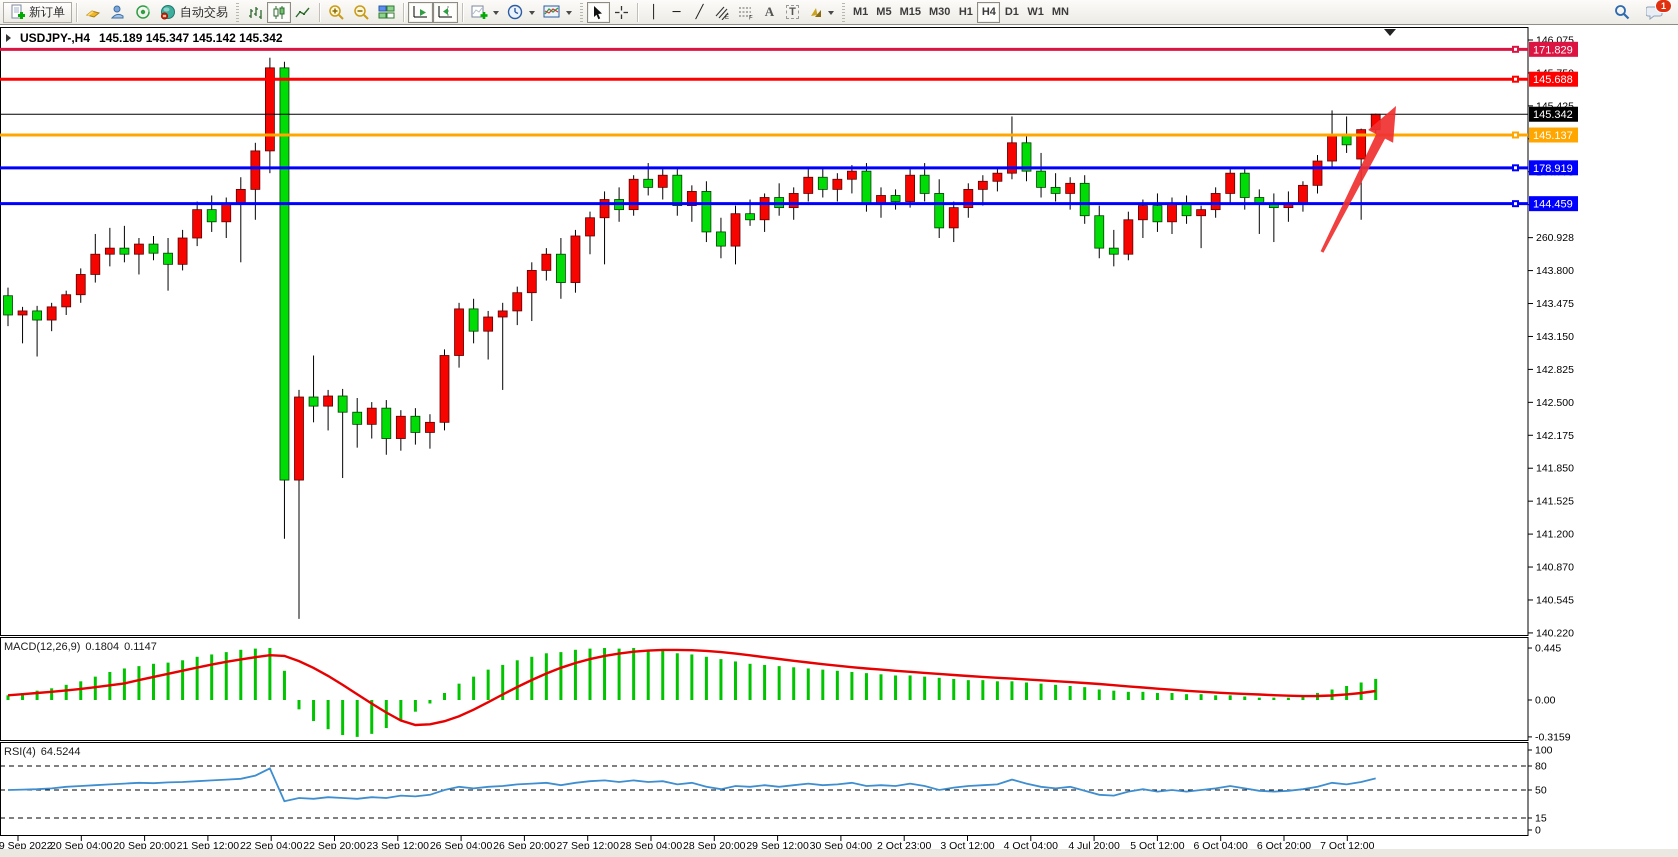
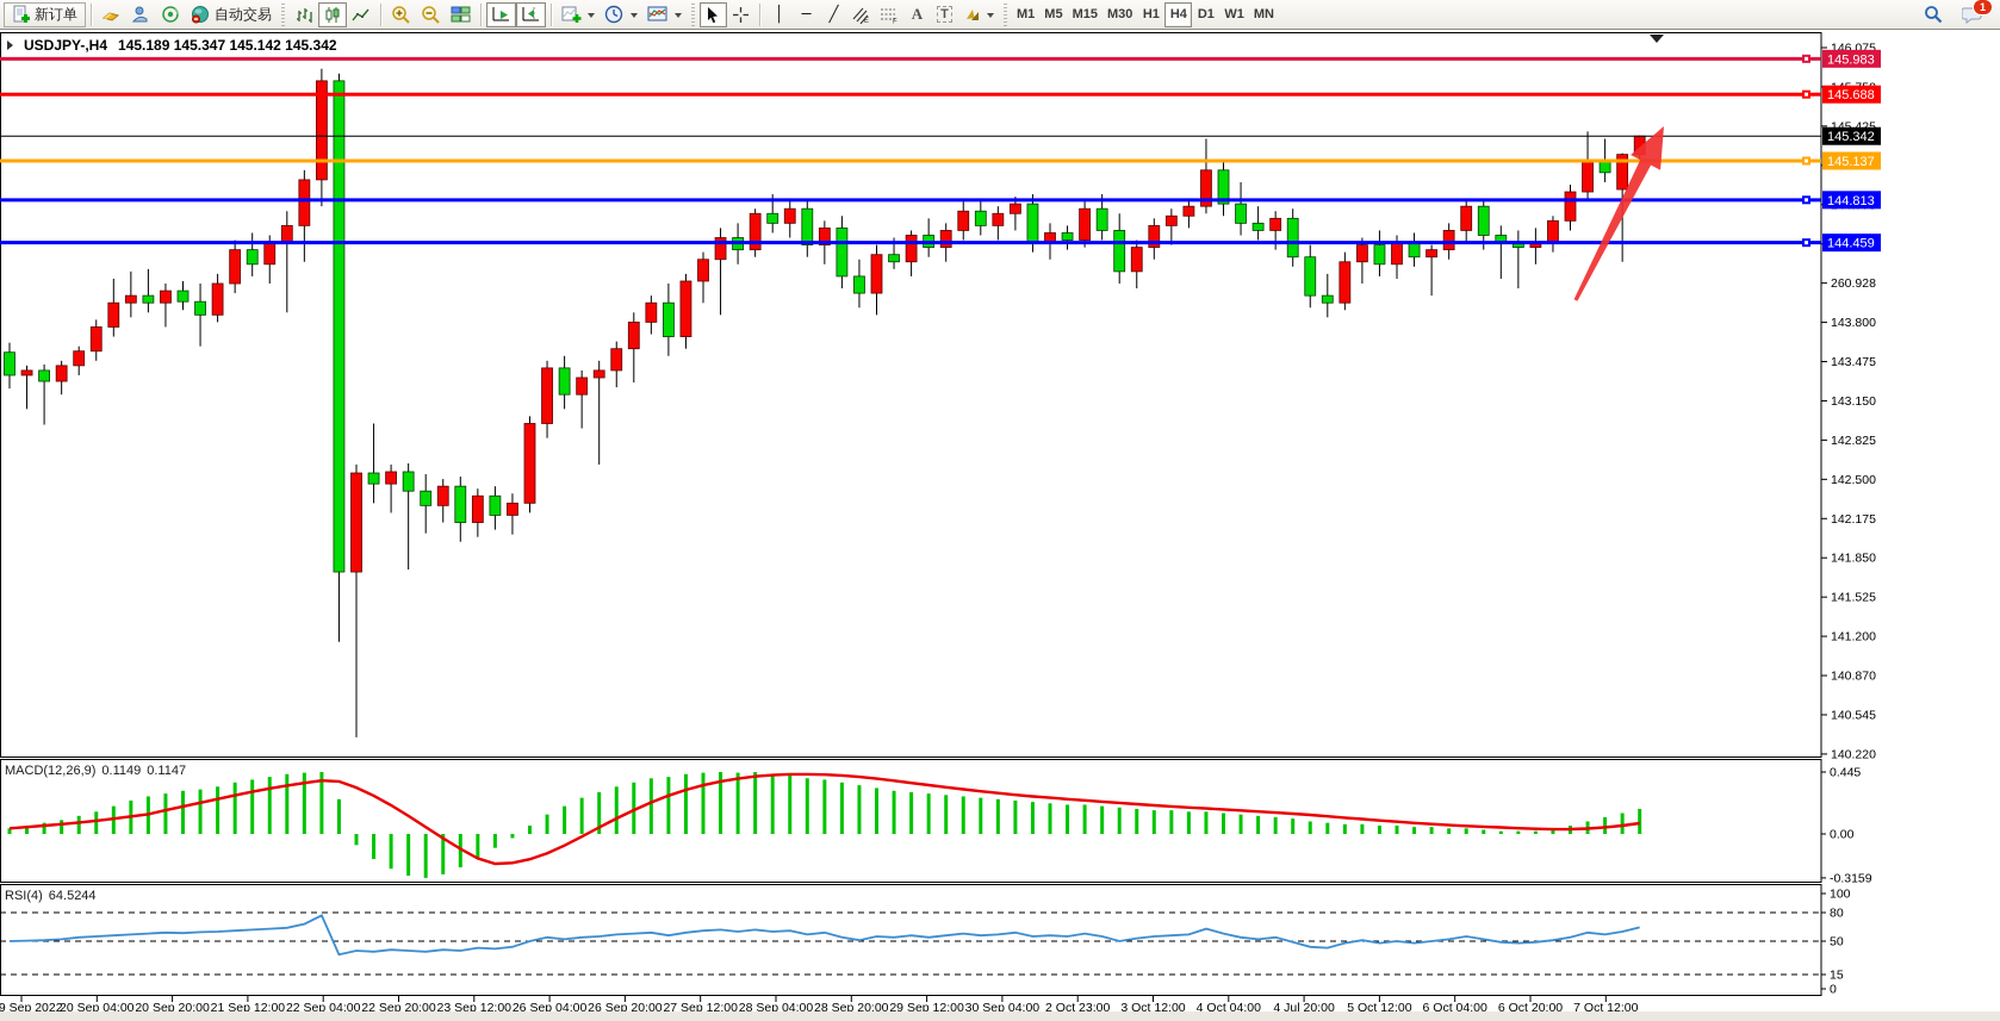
  146.075
  145.425
  260.928
  143.800
  143.475
  143.150
  142.825
  142.500
  142.175
  141.850
  141.525
  141.200
  140.870
  140.545
  140.220
- 171.829
+ 145.983
  145.688
  145.342
  145.137
- 178.919
+ 144.813
  144.459
  0.445
  0.00
  -0.3159
  100
  80
  50
  15
  0
  9 Sep 2022
  20 Sep 04:00
  20 Sep 20:00
  21 Sep 12:00
  22 Sep 04:00
  22 Sep 20:00
  23 Sep 12:00
  26 Sep 04:00
  26 Sep 20:00
  27 Sep 12:00
  28 Sep 04:00
  28 Sep 20:00
  29 Sep 12:00
  30 Sep 04:00
  2 Oct 23:00
  3 Oct 12:00
  4 Oct 04:00
  4 Jul 20:00
  5 Oct 12:00
  6 Oct 04:00
  6 Oct 20:00
  7 Oct 12:00
  新订单
  自动交易
  │
  ─
  ╱
  A
  T
  M1
  M5
  M15
  M30
  H1
  H4
  D1
  W1
  MN
  1
  USDJPY-,H4
  145.189 145.347 145.142 145.342
  MACD(12,26,9)
- 0.1804
+ 0.1149
  0.1147
  RSI(4)
  64.5244
